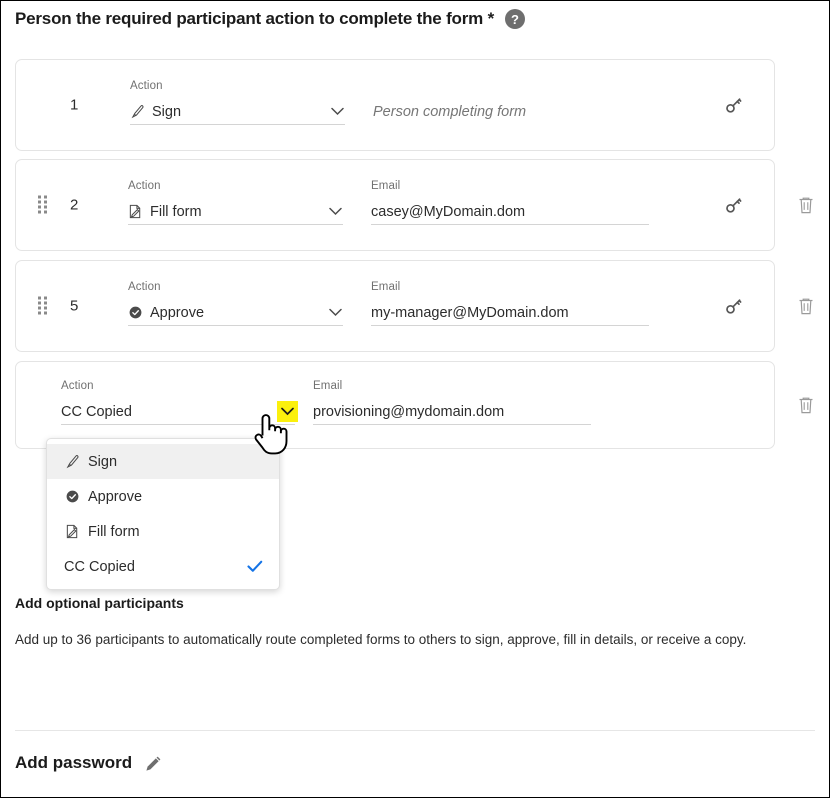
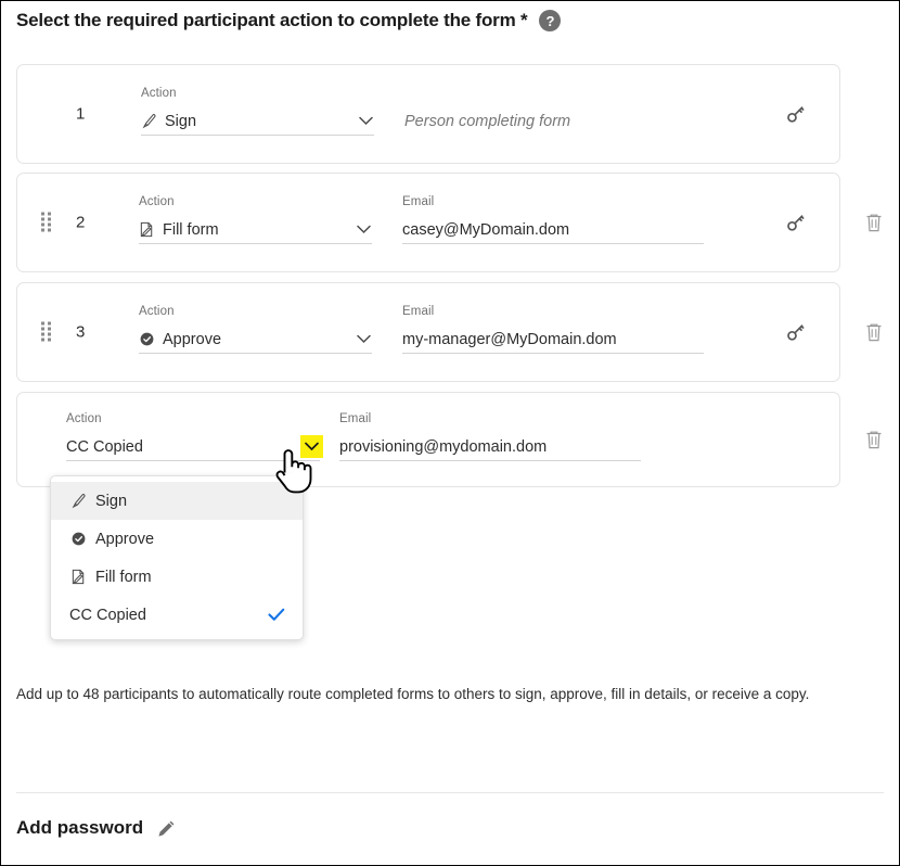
- Person the required participant action to complete the form *
+ Select the required participant action to complete the form *
  ?
  1
  Action
  Sign
  Person completing form
  2
  Action
  Fill form
  Email
  casey@MyDomain.dom
- 5
+ 3
  Action
  Approve
  Email
  my-manager@MyDomain.dom
  Action
  CC Copied
  Email
  provisioning@mydomain.dom
  Sign
  Approve
  Fill form
  CC Copied
- Add optional participants
- Add up to 36 participants to automatically route completed forms to others to sign, approve, fill in details, or receive a copy.
+ Add up to 48 participants to automatically route completed forms to others to sign, approve, fill in details, or receive a copy.
  Add password
